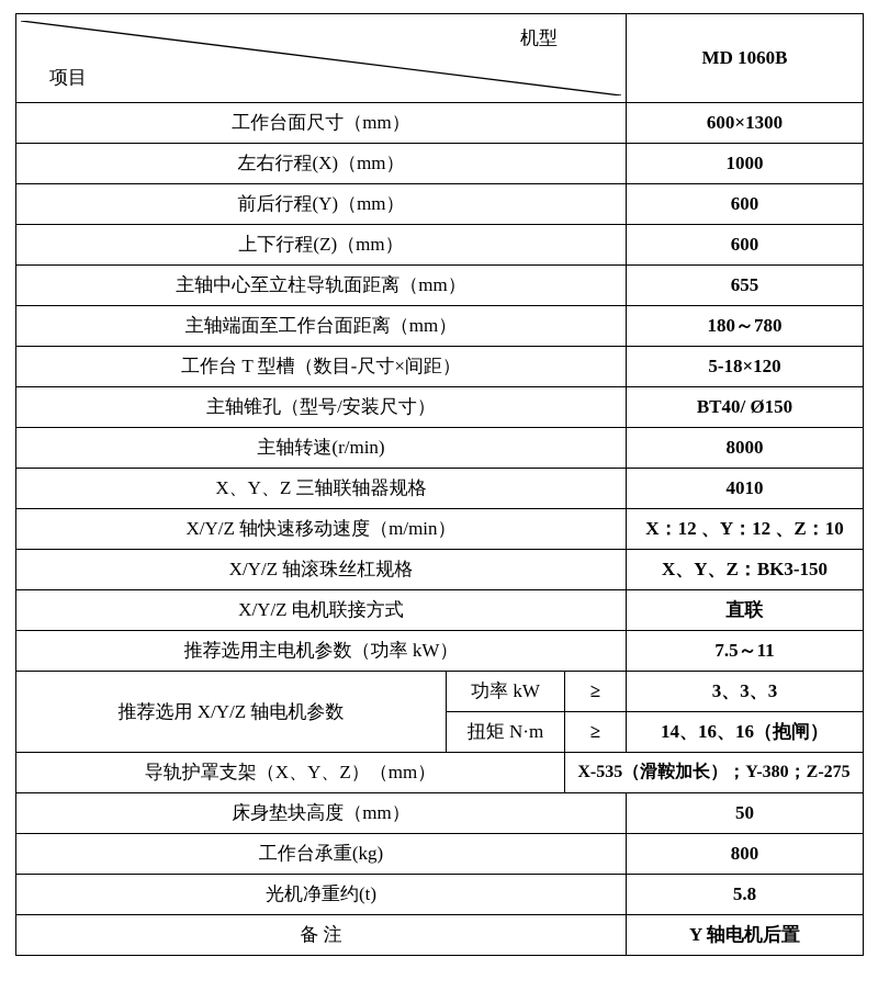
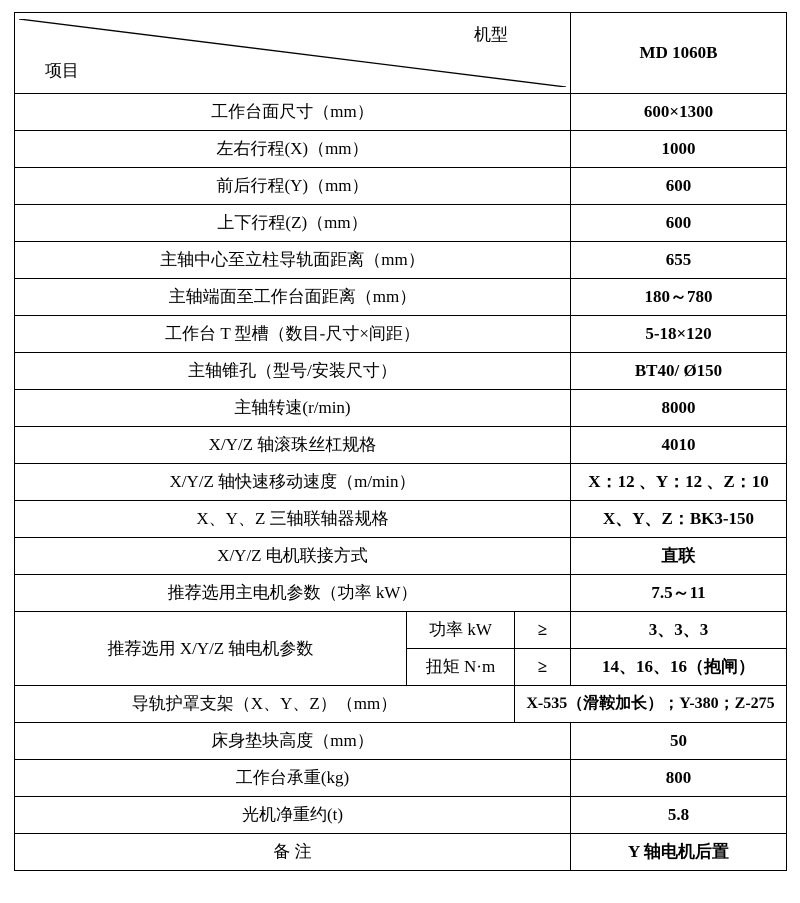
  机型 项目	MD 1060B
  工作台面尺寸（mm）	600×1300
  左右行程(X)（mm）	1000
  前后行程(Y)（mm）	600
  上下行程(Z)（mm）	600
  主轴中心至立柱导轨面距离（mm）	655
  主轴端面至工作台面距离（mm）	180～780
  工作台 T 型槽（数目-尺寸×间距）	5-18×120
  主轴锥孔（型号/安装尺寸）	BT40/ Ø150
  主轴转速(r/min)	8000
- X、Y、Z 三轴联轴器规格	4010
+ X/Y/Z 轴滚珠丝杠规格	4010
  X/Y/Z 轴快速移动速度（m/min）	X：12 、Y：12 、Z：10
- X/Y/Z 轴滚珠丝杠规格	X、Y、Z：BK3-150
+ X、Y、Z 三轴联轴器规格	X、Y、Z：BK3-150
  X/Y/Z 电机联接方式	直联
  推荐选用主电机参数（功率 kW）	7.5～11
  推荐选用 X/Y/Z 轴电机参数	功率 kW	≥	3、3、3
  扭矩 N·m	≥	14、16、16（抱闸）
  导轨护罩支架（X、Y、Z）（mm）	X-535（滑鞍加长）；Y-380；Z-275
  床身垫块高度（mm）	50
  工作台承重(kg)	800
  光机净重约(t)	5.8
  备 注	Y 轴电机后置
